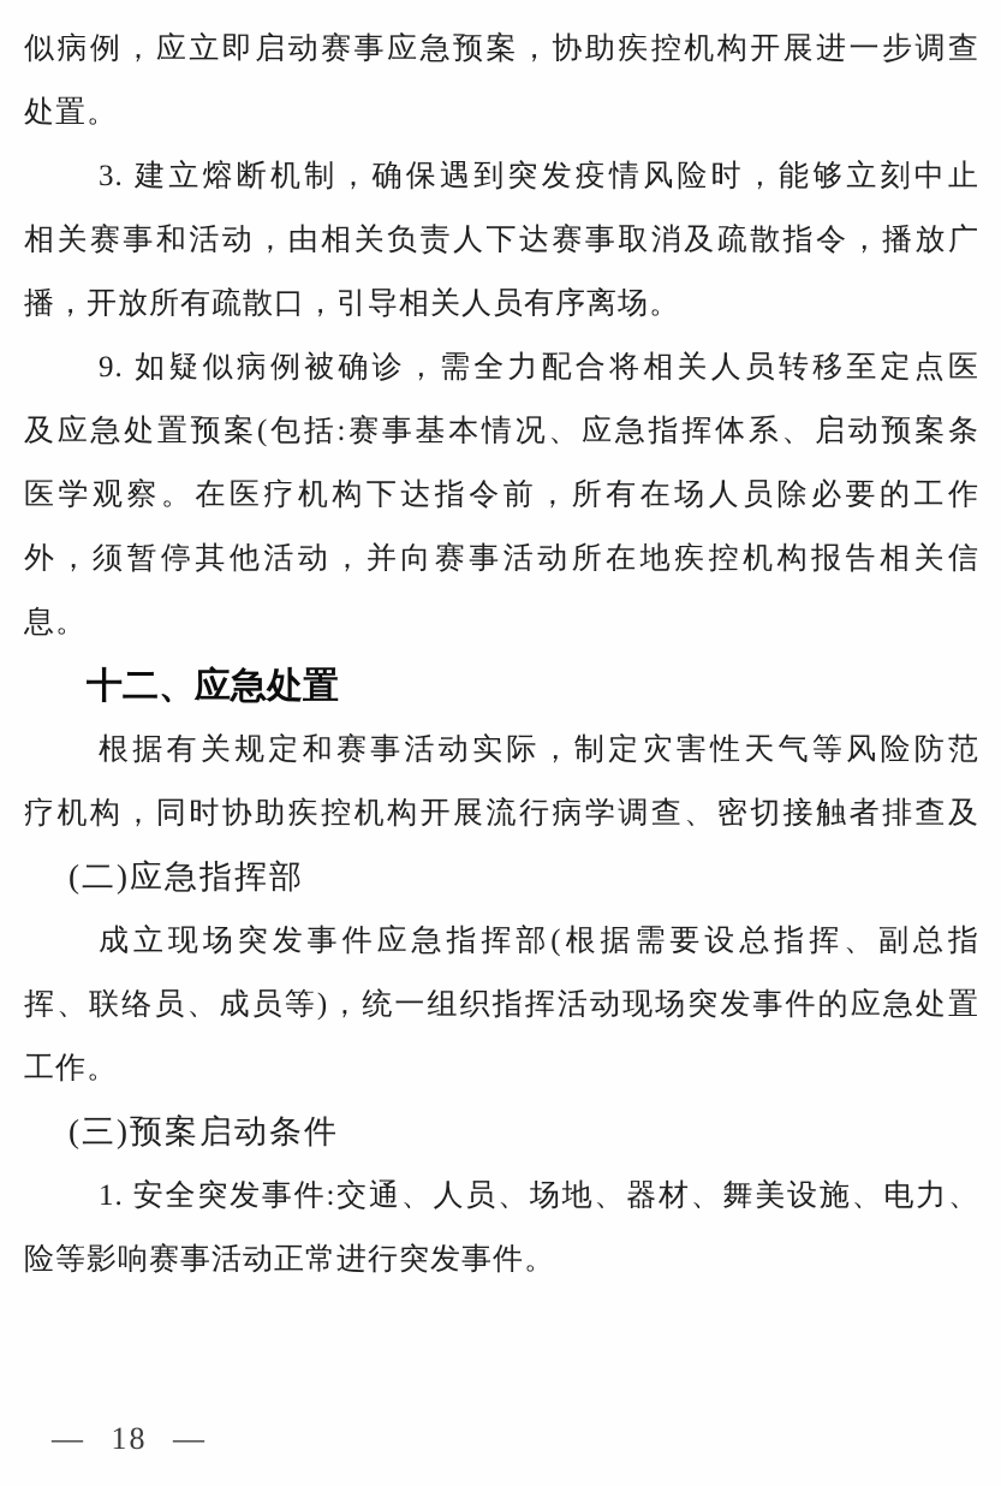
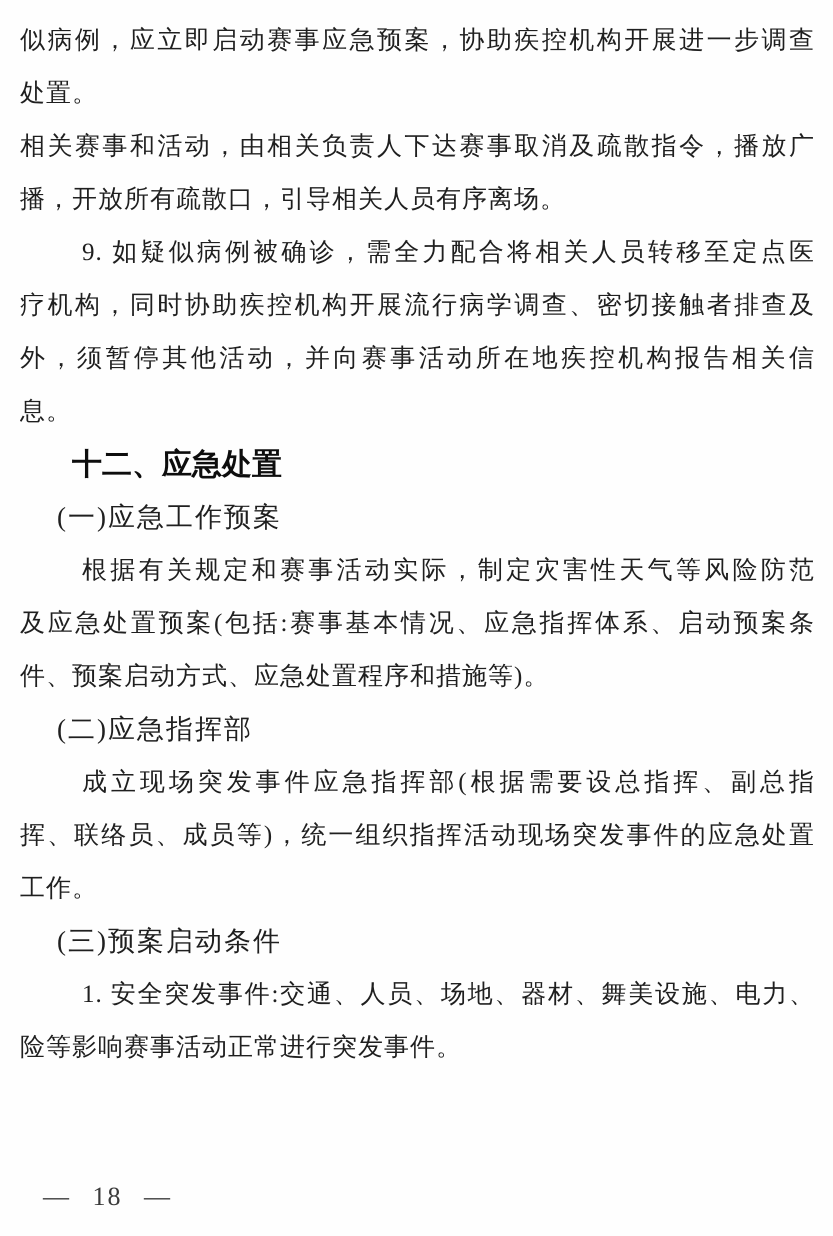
  似病例，应立即启动赛事应急预案，协助疾控机构开展进一步调查
  处置。
- 3. 建立熔断机制，确保遇到突发疫情风险时，能够立刻中止
  相关赛事和活动，由相关负责人下达赛事取消及疏散指令，播放广
  播，开放所有疏散口，引导相关人员有序离场。
  9. 如疑似病例被确诊，需全力配合将相关人员转移至定点医
- 及应急处置预案(包括:赛事基本情况、应急指挥体系、启动预案条
+ 疗机构，同时协助疾控机构开展流行病学调查、密切接触者排查及
- 医学观察。在医疗机构下达指令前，所有在场人员除必要的工作
  外，须暂停其他活动，并向赛事活动所在地疾控机构报告相关信
  息。
  十二、应急处置
+ (一)应急工作预案
  根据有关规定和赛事活动实际，制定灾害性天气等风险防范
- 疗机构，同时协助疾控机构开展流行病学调查、密切接触者排查及
+ 及应急处置预案(包括:赛事基本情况、应急指挥体系、启动预案条
+ 件、预案启动方式、应急处置程序和措施等)。
  (二)应急指挥部
  成立现场突发事件应急指挥部(根据需要设总指挥、副总指
  挥、联络员、成员等)，统一组织指挥活动现场突发事件的应急处置
  工作。
  (三)预案启动条件
  1. 安全突发事件:交通、人员、场地、器材、舞美设施、电力、
  险等影响赛事活动正常进行突发事件。
  — 18 —
